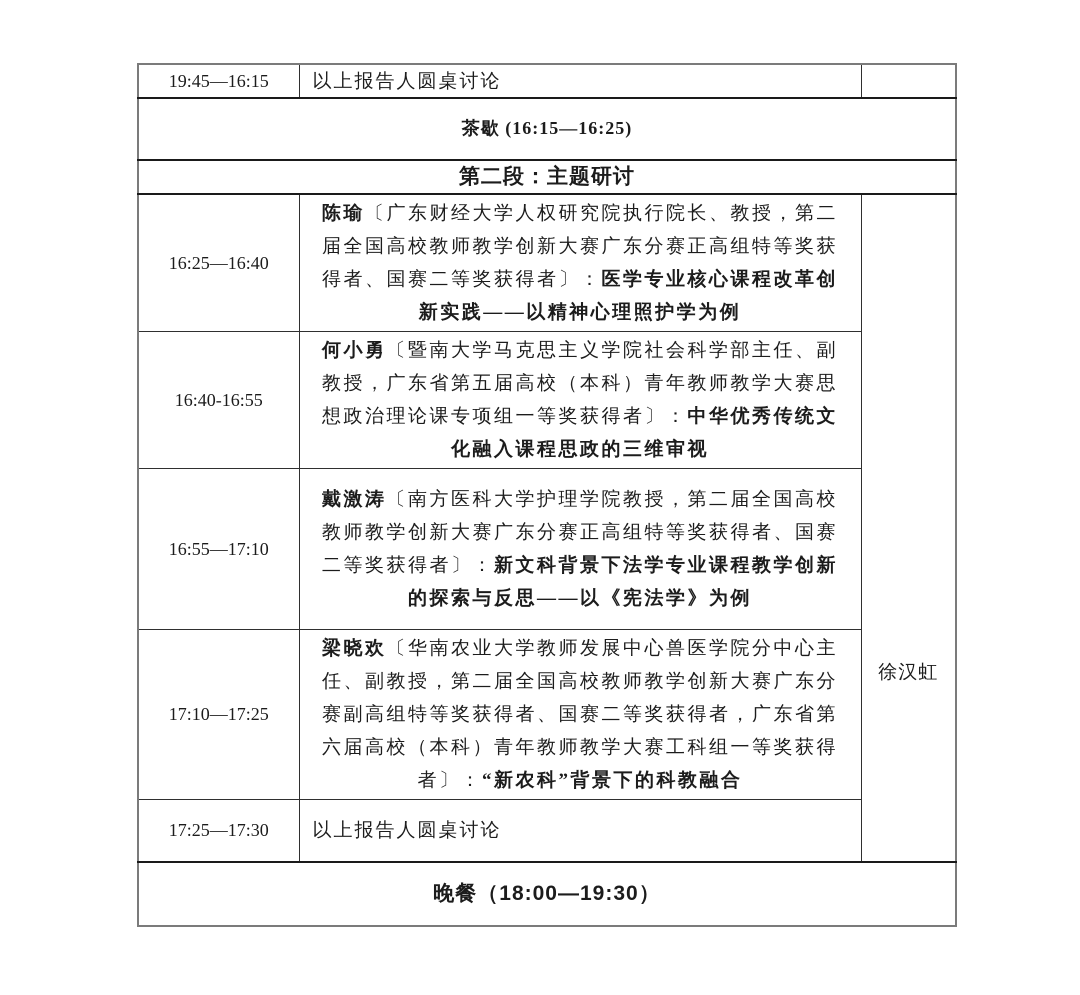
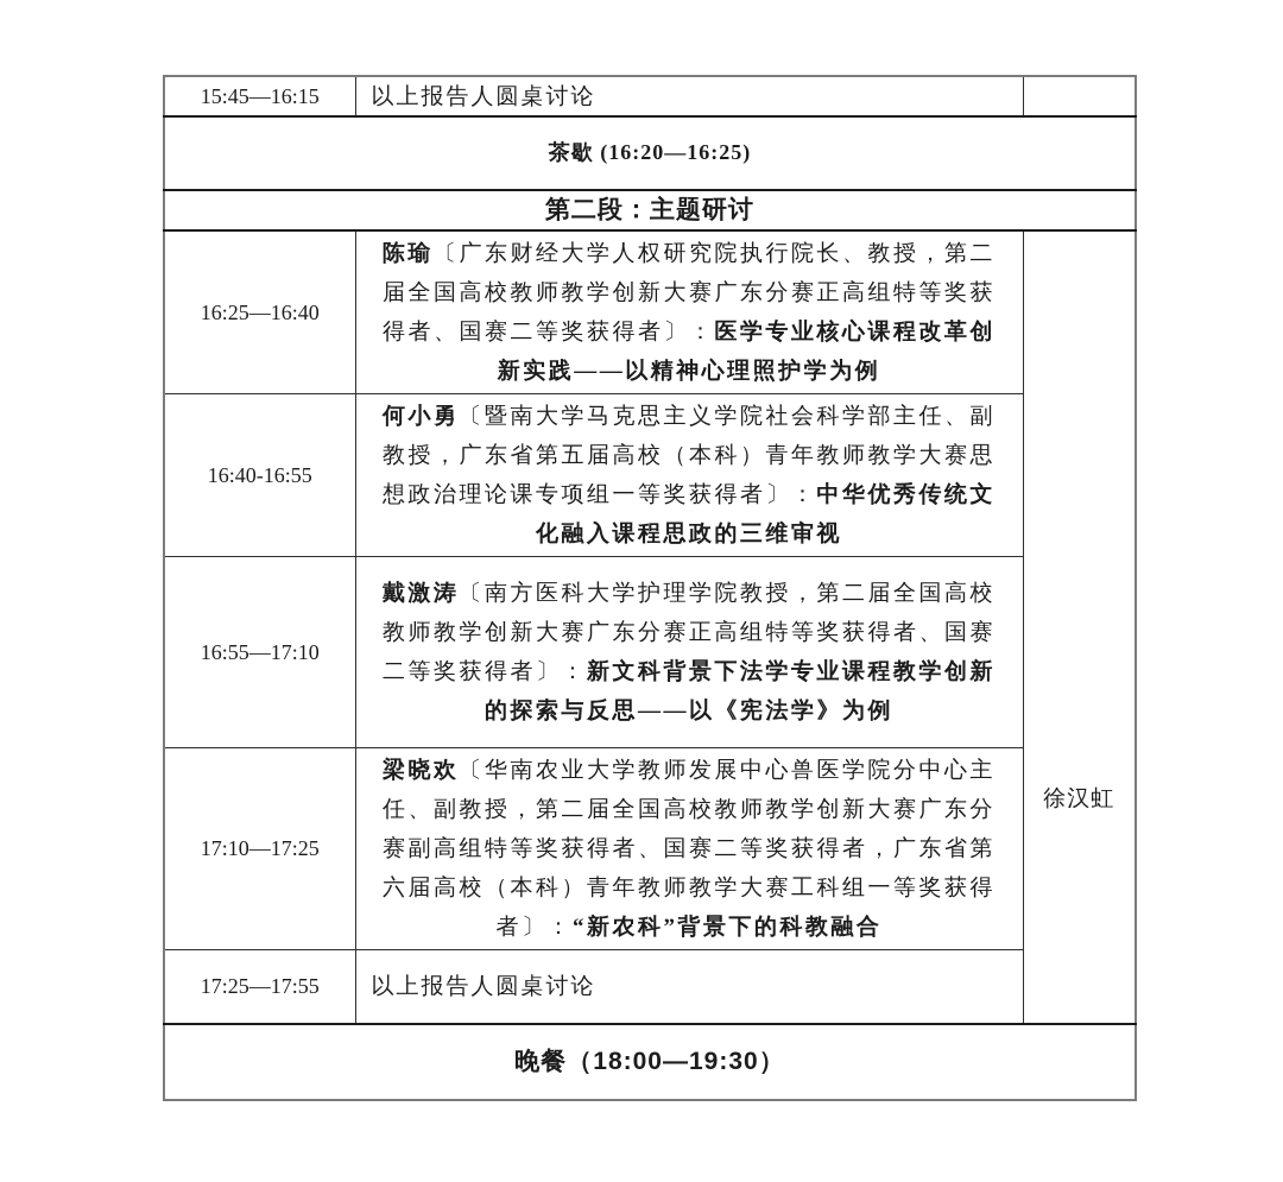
- 19:45—16:15	以上报告人圆桌讨论
+ 15:45—16:15	以上报告人圆桌讨论
- 茶歇 (16:15—16:25)
+ 茶歇 (16:20—16:25)
  第二段：主题研讨
  16:25—16:40	陈瑜〔广东财经大学人权研究院执行院长、教授，第二届全国高校教师教学创新大赛广东分赛正高组特等奖获得者、国赛二等奖获得者〕：医学专业核心课程改革创新实践——以精神心理照护学为例	徐汉虹
  16:40-16:55	何小勇〔暨南大学马克思主义学院社会科学部主任、副教授，广东省第五届高校（本科）青年教师教学大赛思想政治理论课专项组一等奖获得者〕：中华优秀传统文化融入课程思政的三维审视
  16:55—17:10	戴激涛〔南方医科大学护理学院教授，第二届全国高校教师教学创新大赛广东分赛正高组特等奖获得者、国赛二等奖获得者〕：新文科背景下法学专业课程教学创新的探索与反思——以《宪法学》为例
  17:10—17:25	梁晓欢〔华南农业大学教师发展中心兽医学院分中心主任、副教授，第二届全国高校教师教学创新大赛广东分赛副高组特等奖获得者、国赛二等奖获得者，广东省第六届高校（本科）青年教师教学大赛工科组一等奖获得者〕：“新农科”背景下的科教融合
- 17:25—17:30	以上报告人圆桌讨论
+ 17:25—17:55	以上报告人圆桌讨论
  晚餐（18:00—19:30）
